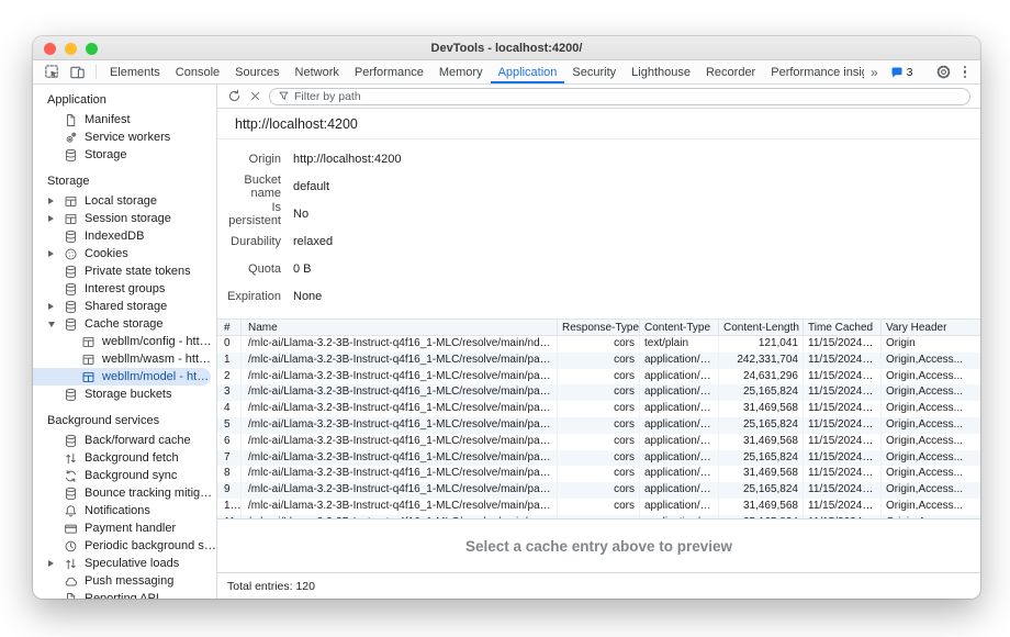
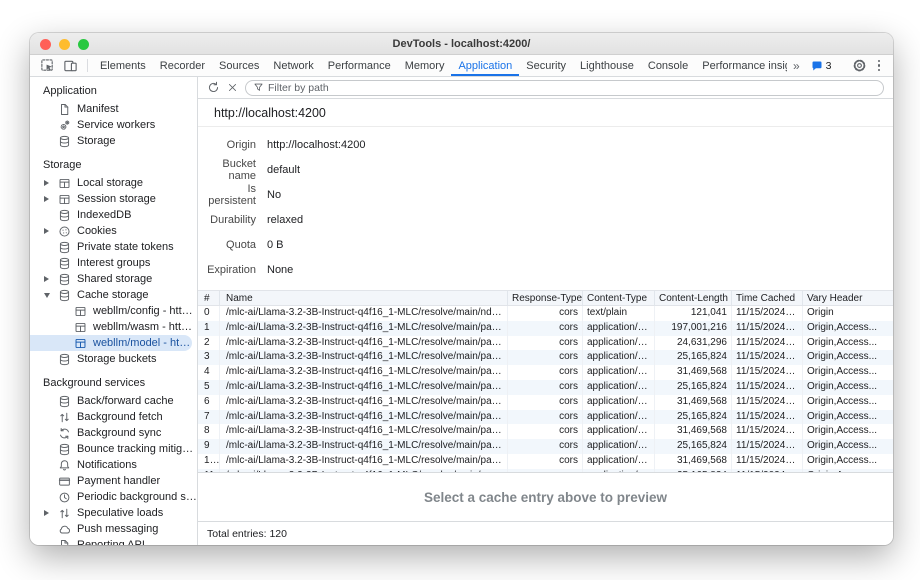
  DevTools - localhost:4200/
  Elements
- Console
+ Recorder
  Sources
  Network
  Performance
  Memory
  Application
  Security
  Lighthouse
- Recorder
+ Console
  Performance insi
  »
  3
  Application
  Manifest
  Service workers
  Storage
  Storage
  Local storage
  Session storage
  IndexedDB
  Cookies
  Private state tokens
  Interest groups
  Shared storage
  Cache storage
  webllm/config - http://
  webllm/wasm - http://
  Storage buckets
  Background services
  Back/forward cache
  Background fetch
  Background sync
  Bounce tracking mitigatio
  Notifications
  Payment handler
  Periodic background syn
  Speculative loads
  Push messaging
  Filter by path
  http://localhost:4200
  Origin
  http://localhost:4200
  Bucket name
  default
  Is persistent
  No
  Durability
  relaxed
  Quota
  0 B
  Expiration
  None
  #
  Name
  Response-Type
  Content-Type
  Content-Length
  Time Cached
  Vary Header
  0
  /mlc-ai/Llama-3.2-3B-Instruct-q4f16_1-MLC/resolve/main/ndarra
  cors
  text/plain
  121,041
  11/15/2024, 10
  Origin
  1
  /mlc-ai/Llama-3.2-3B-Instruct-q4f16_1-MLC/resolve/main/param
  cors
  application/oc..
- 242,331,704
+ 197,001,216
  11/15/2024, 10
  Origin,Access...
  2
  /mlc-ai/Llama-3.2-3B-Instruct-q4f16_1-MLC/resolve/main/param
  cors
  application/oc..
  24,631,296
  11/15/2024, 10
  Origin,Access...
  3
  /mlc-ai/Llama-3.2-3B-Instruct-q4f16_1-MLC/resolve/main/param
  cors
  application/oc..
  25,165,824
  11/15/2024, 10
  Origin,Access...
  4
  /mlc-ai/Llama-3.2-3B-Instruct-q4f16_1-MLC/resolve/main/param
  cors
  application/oc..
  31,469,568
  11/15/2024, 10
  Origin,Access...
  5
  /mlc-ai/Llama-3.2-3B-Instruct-q4f16_1-MLC/resolve/main/param
  cors
  application/oc..
  25,165,824
  11/15/2024, 10
  Origin,Access...
  6
  /mlc-ai/Llama-3.2-3B-Instruct-q4f16_1-MLC/resolve/main/param
  cors
  application/oc..
  31,469,568
  11/15/2024, 10
  Origin,Access...
  7
  /mlc-ai/Llama-3.2-3B-Instruct-q4f16_1-MLC/resolve/main/param
  cors
  application/oc..
  25,165,824
  11/15/2024, 10
  Origin,Access...
  8
  /mlc-ai/Llama-3.2-3B-Instruct-q4f16_1-MLC/resolve/main/param
  cors
  application/oc..
  31,469,568
  11/15/2024, 10
  Origin,Access...
  9
  /mlc-ai/Llama-3.2-3B-Instruct-q4f16_1-MLC/resolve/main/param
  cors
  application/oc..
  25,165,824
  11/15/2024, 10
  Origin,Access...
  10
  /mlc-ai/Llama-3.2-3B-Instruct-q4f16_1-MLC/resolve/main/param
  cors
  application/oc..
  31,469,568
  11/15/2024, 10
  Origin,Access...
  Select a cache entry above to preview
  Total entries: 120
